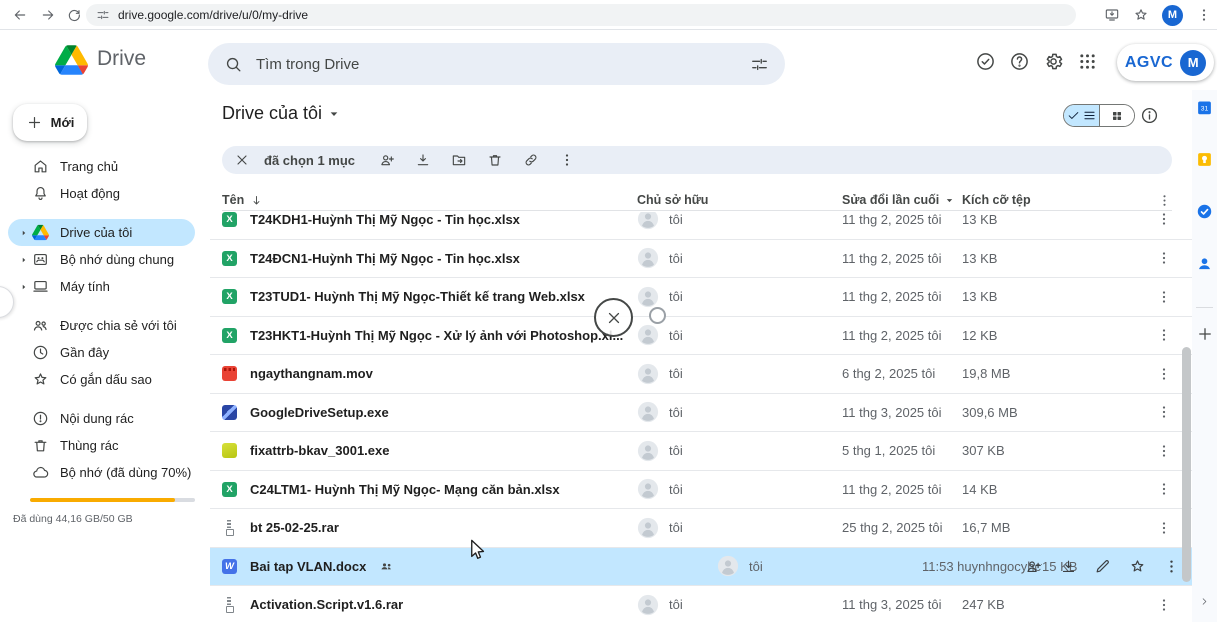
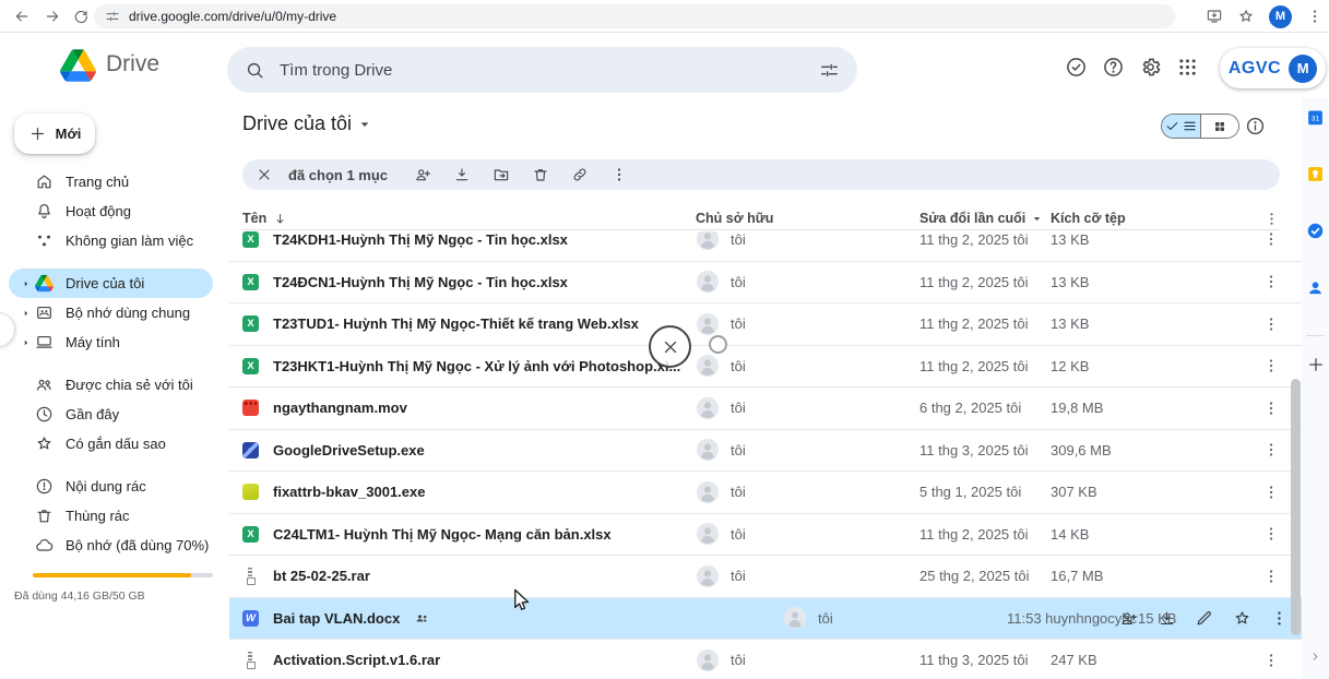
  drive.google.com/drive/u/0/my-drive
  M
  Drive
  Tìm trong Drive
  AGVC
  M
  Mới
  Trang chủ
  Hoạt động
+ Không gian làm việc
  Drive của tôi
  Bộ nhớ dùng chung
  Máy tính
  Được chia sẻ với tôi
  Gần đây
  Có gắn dấu sao
  Nội dung rác
  Thùng rác
  Bộ nhớ (đã dùng 70%)
  Đã dùng 44,16 GB/50 GB
  Drive của tôi
  đã chọn 1 mục
  Tên
  Chủ sở hữu
  Sửa đổi lần cuối
  Kích cỡ tệp
  X
  T24KDH1-Huỳnh Thị Mỹ Ngọc - Tin học.xlsx
  tôi
  11 thg 2, 2025 tôi
  13 KB
  X
  T24ĐCN1-Huỳnh Thị Mỹ Ngọc - Tin học.xlsx
  tôi
  11 thg 2, 2025 tôi
  13 KB
  X
  T23TUD1- Huỳnh Thị Mỹ Ngọc-Thiết kế trang Web.xlsx
  tôi
  11 thg 2, 2025 tôi
  13 KB
  X
  T23HKT1-Huỳnh Thị Mỹ Ngọc - Xử lý ảnh với Photoshop.xl...
  tôi
  11 thg 2, 2025 tôi
  12 KB
  ngaythangnam.mov
  tôi
  6 thg 2, 2025 tôi
  19,8 MB
  GoogleDriveSetup.exe
  tôi
  11 thg 3, 2025 tôi
  309,6 MB
  fixattrb-bkav_3001.exe
  tôi
  5 thg 1, 2025 tôi
  307 KB
  X
  C24LTM1- Huỳnh Thị Mỹ Ngọc- Mạng căn bản.xlsx
  tôi
  11 thg 2, 2025 tôi
  14 KB
  bt 25-02-25.rar
  tôi
  25 thg 2, 2025 tôi
  16,7 MB
  W
  Bai tap VLAN.docx
  tôi
  15 KB
  Activation.Script.v1.6.rar
  tôi
  11 thg 3, 2025 tôi
  247 KB
